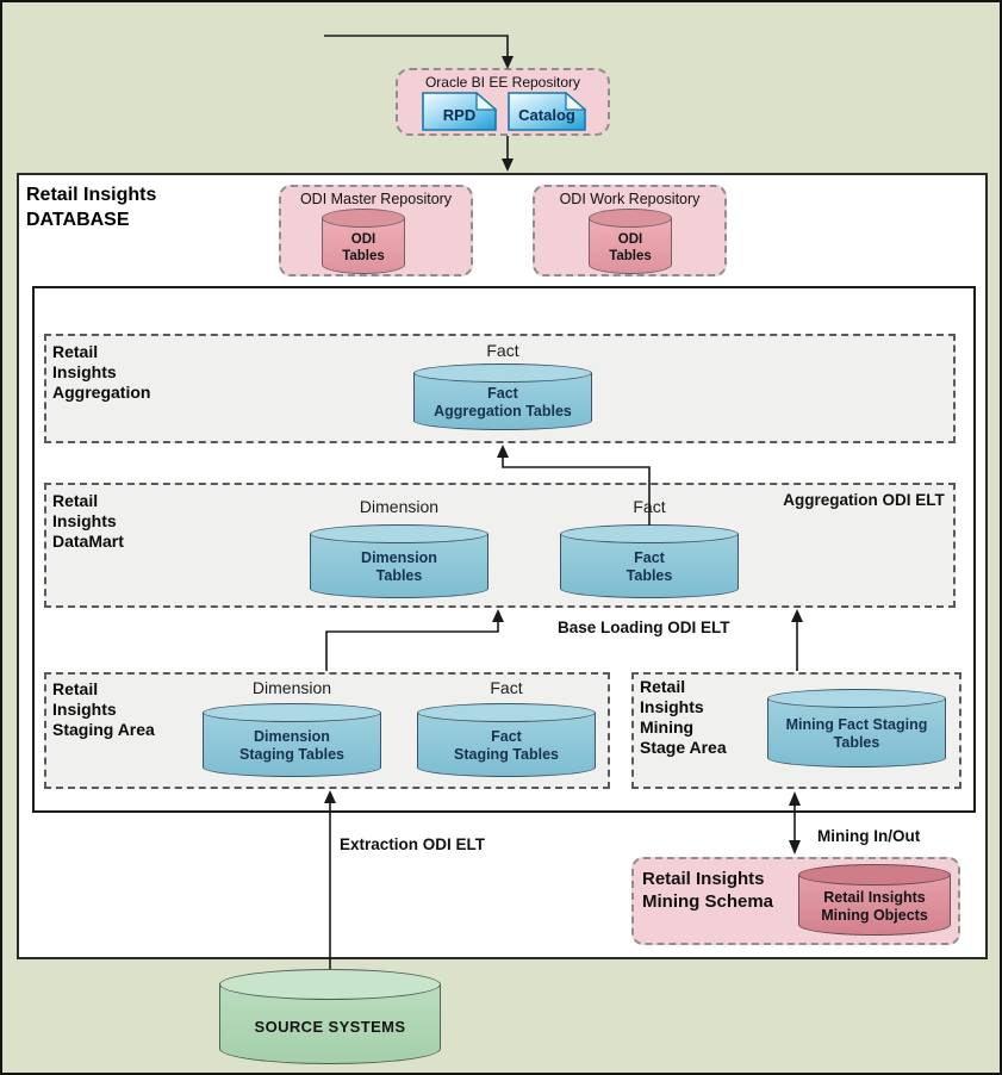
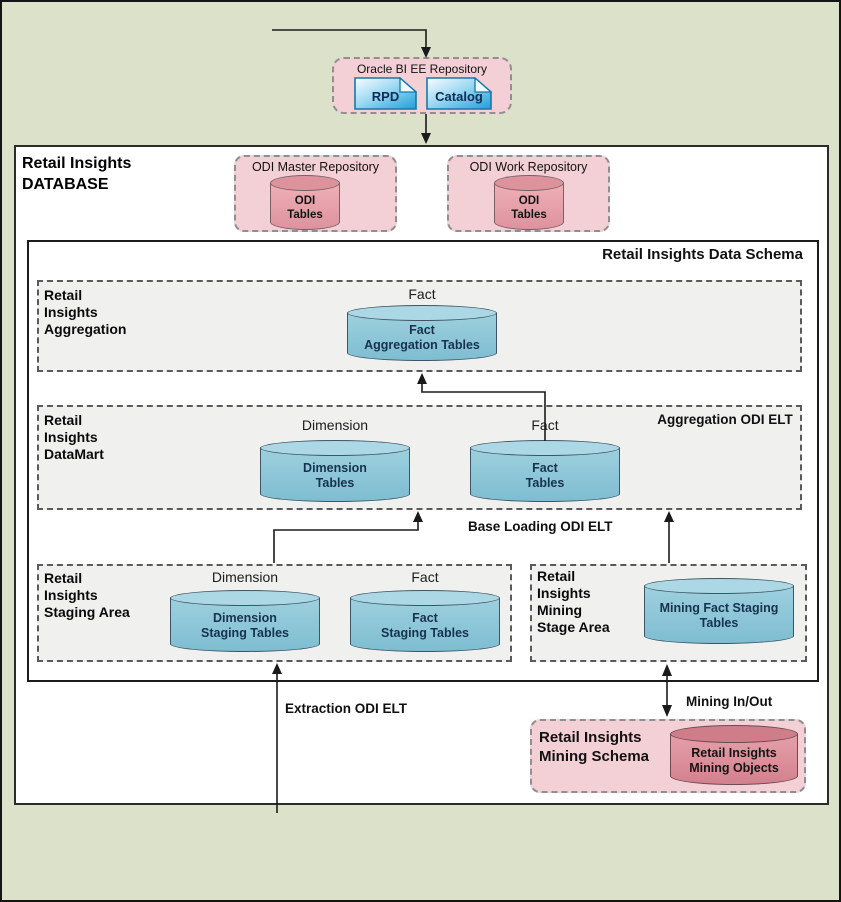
  Oracle BI EE Repository
  RPD
  Catalog
  Retail Insights
  DATABASE
  ODI Master Repository
  ODI
  Tables
  ODI Work Repository
  ODI
  Tables
+ Retail Insights Data Schema
  Retail
  Insights
  Aggregation
  Fact
  Fact
  Aggregation Tables
  Retail
  Insights
  DataMart
  Dimension
  Fact
  Aggregation ODI ELT
  Dimension
  Tables
  Fact
  Tables
  Base Loading ODI ELT
  Retail
  Insights
  Staging Area
  Dimension
  Fact
  Dimension
  Staging Tables
  Fact
  Staging Tables
  Retail
  Insights
  Mining
  Stage Area
  Mining Fact Staging
  Tables
  Extraction ODI ELT
  Mining In/Out
  Retail Insights
  Mining Schema
  Retail Insights
  Mining Objects
- SOURCE SYSTEMS
